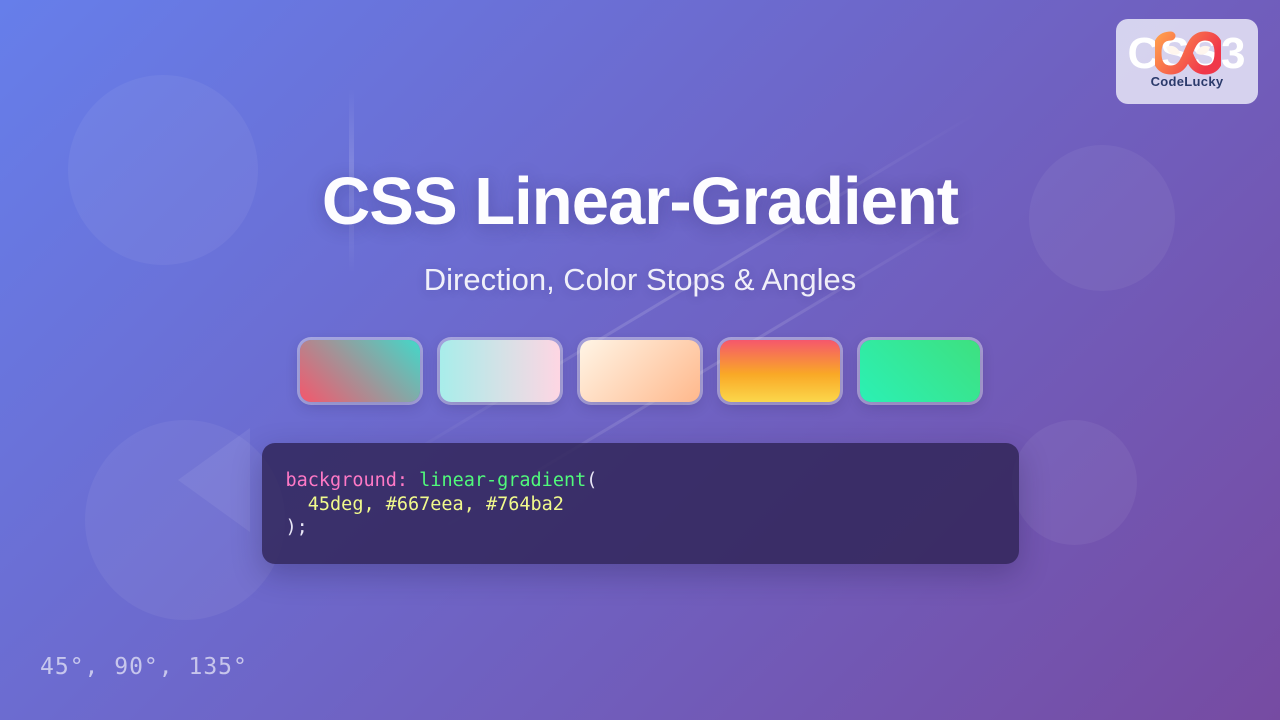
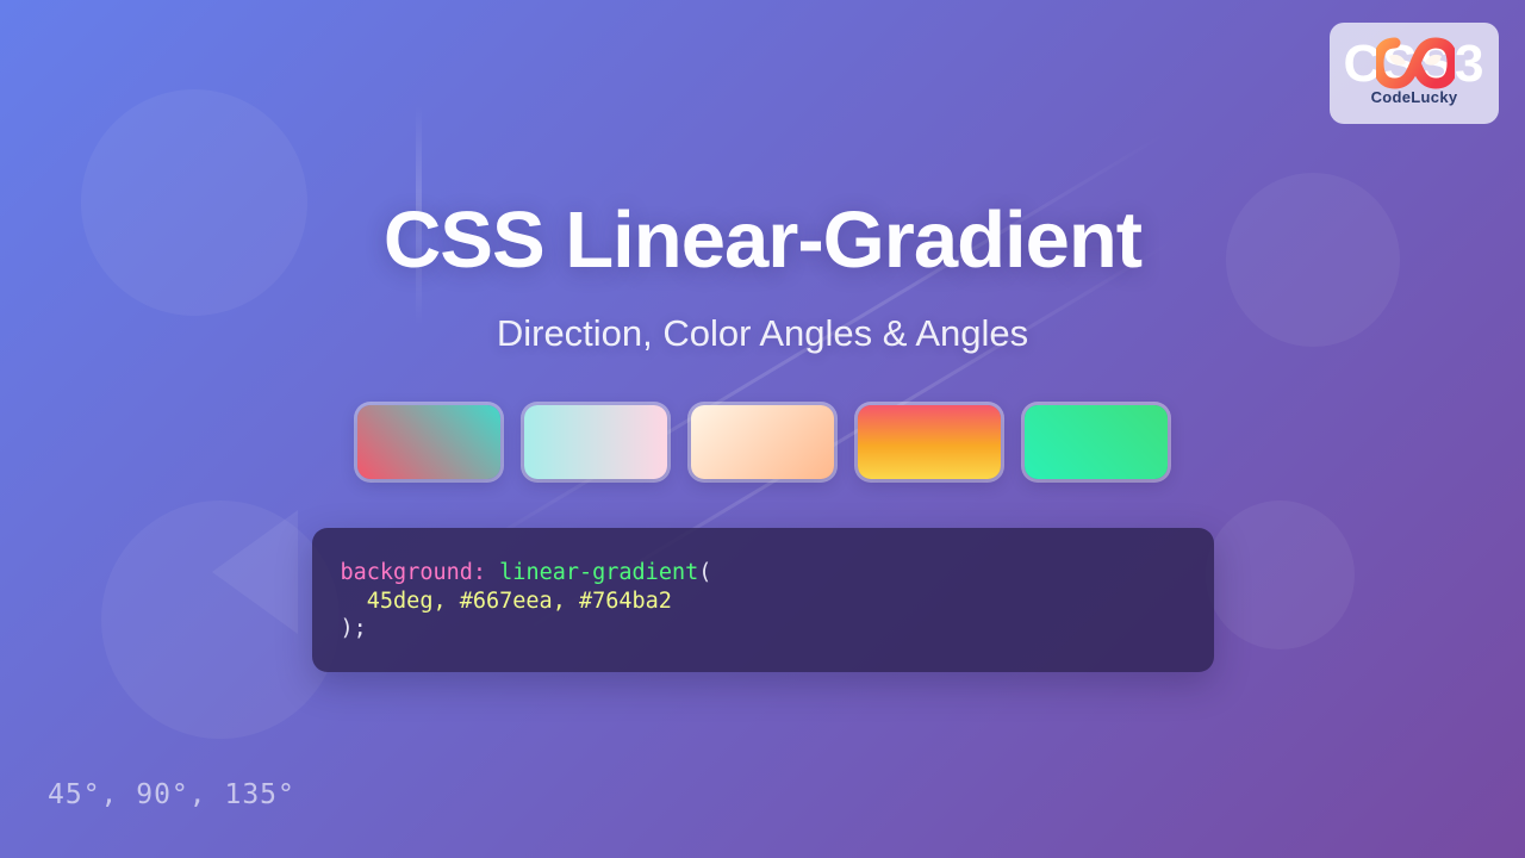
  CS3
  CodeLucky
  CSS Linear-Gradient
- Direction, Color Stops & Angles
+ Direction, Color Angles & Angles
  background: linear-gradient(
  45deg, #667eea, #764ba2
  );
  45°, 90°, 135°
